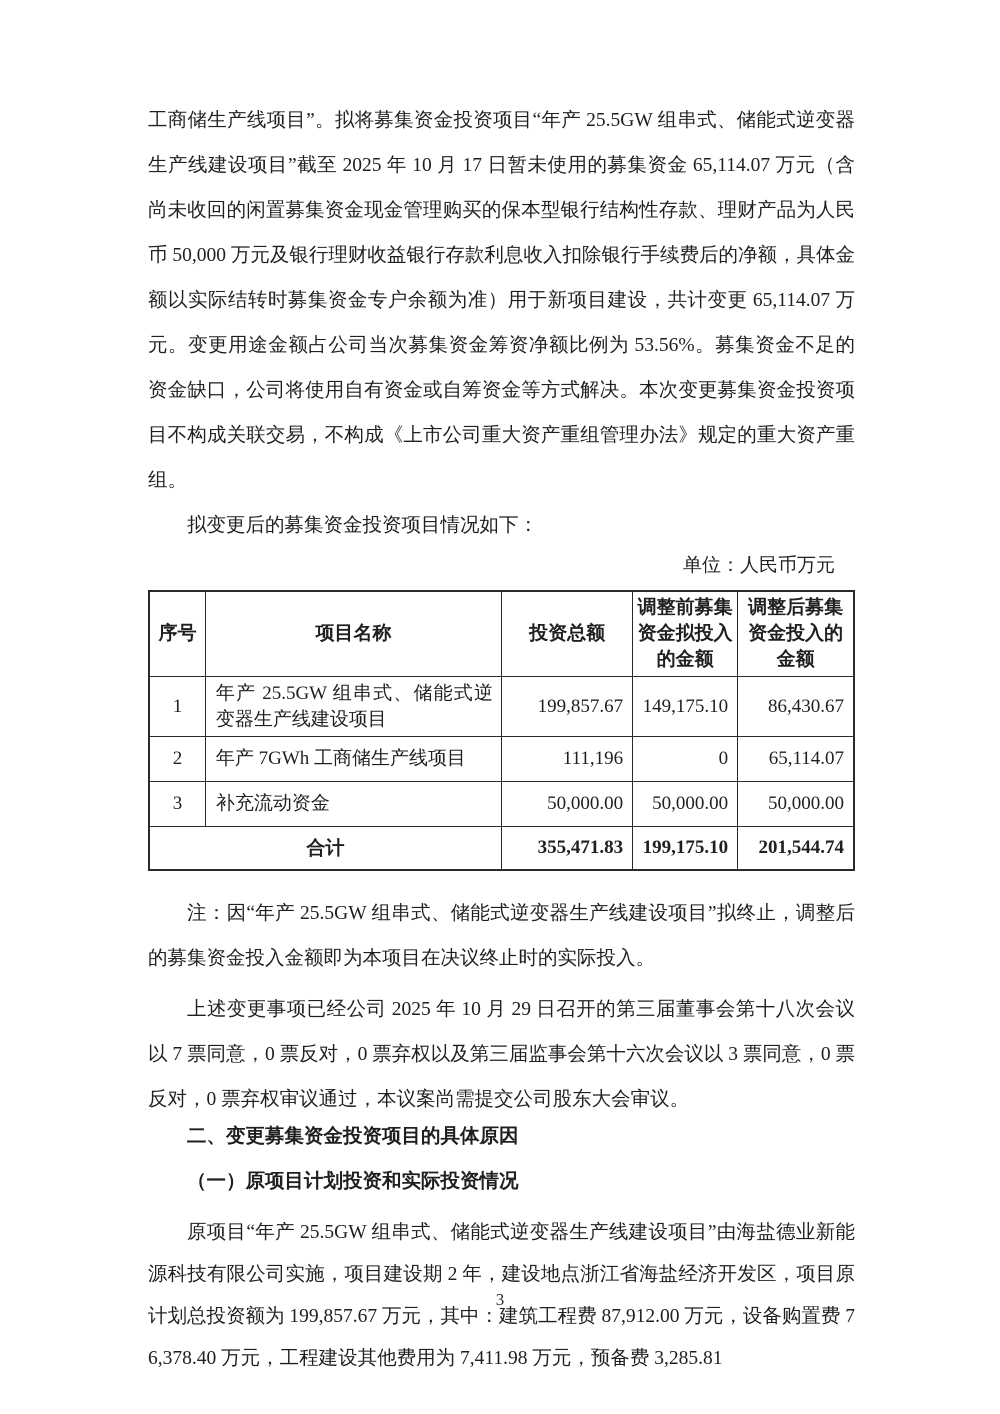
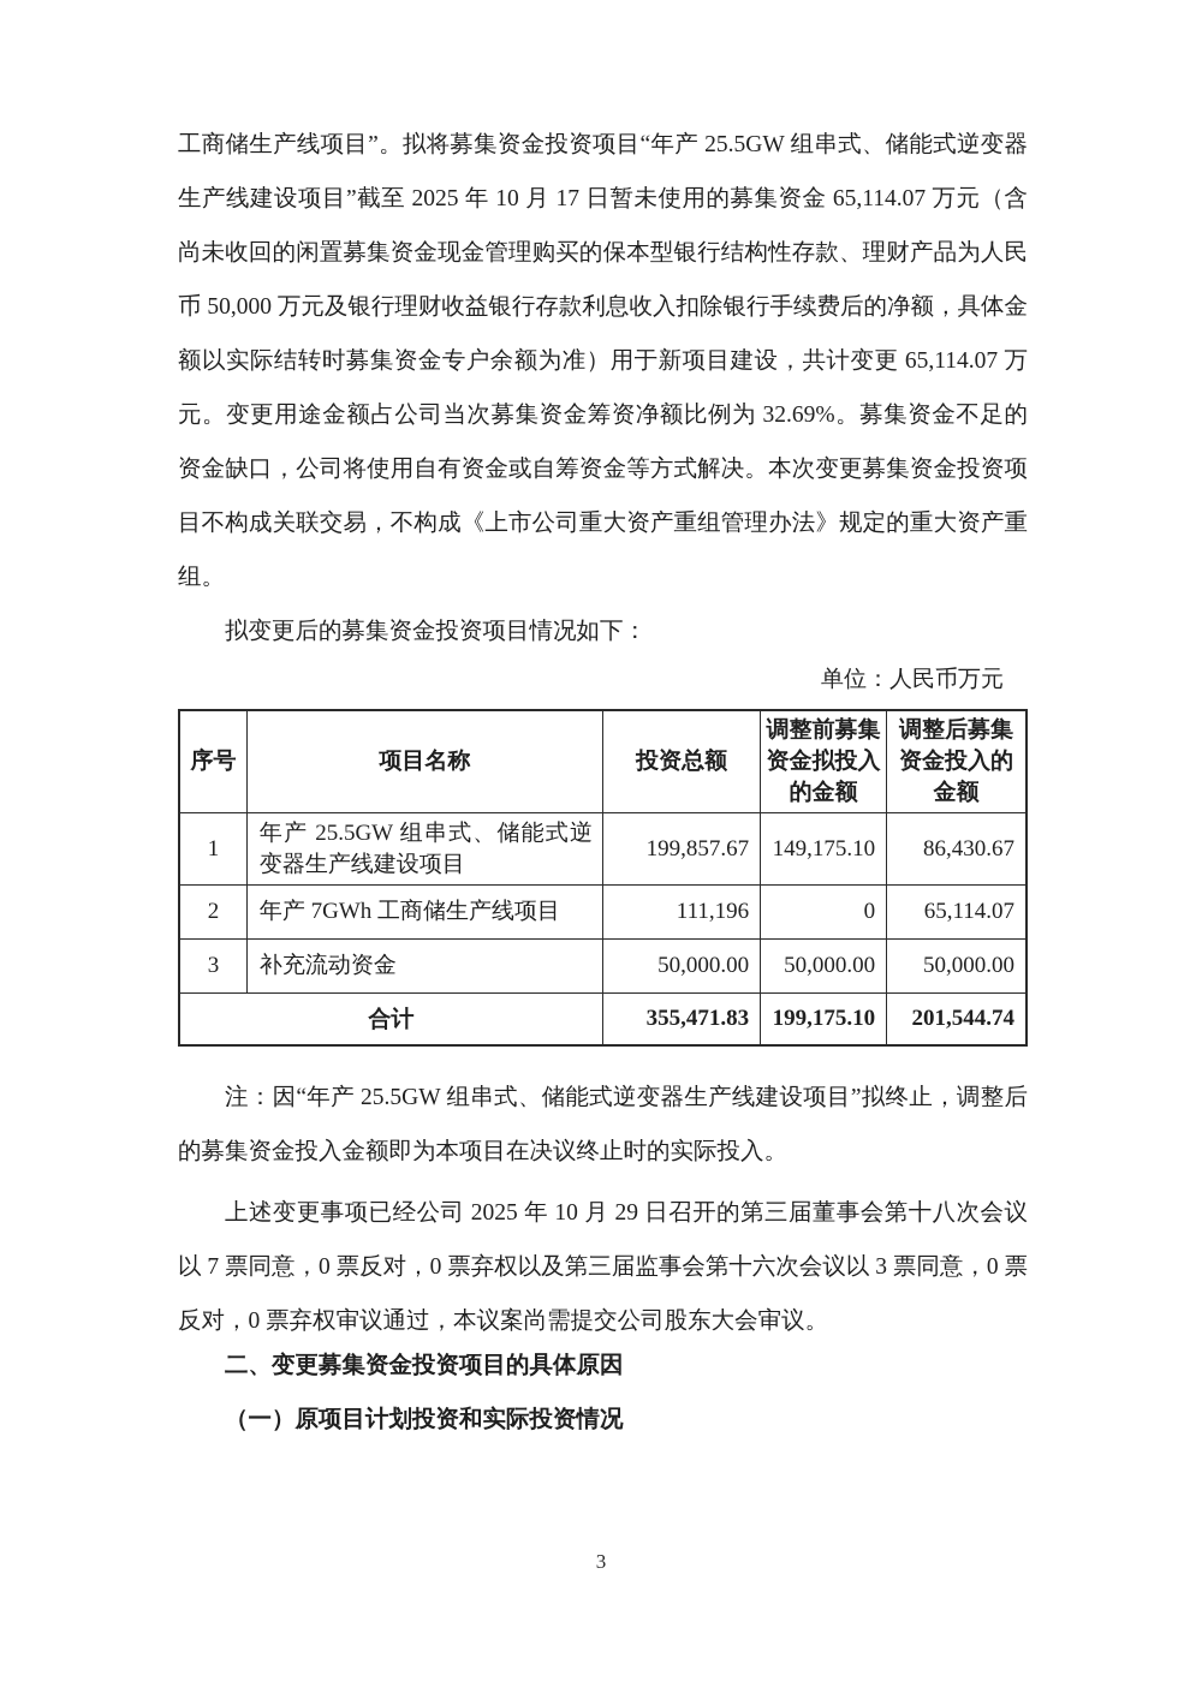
- 工商储生产线项目”。拟将募集资金投资项目“年产 25.5GW 组串式、储能式逆变器生产线建设项目”截至 2025 年 10 月 17 日暂未使用的募集资金 65,114.07 万元（含尚未收回的闲置募集资金现金管理购买的保本型银行结构性存款、理财产品为人民币 50,000 万元及银行理财收益银行存款利息收入扣除银行手续费后的净额，具体金额以实际结转时募集资金专户余额为准）用于新项目建设，共计变更 65,114.07 万元。变更用途金额占公司当次募集资金筹资净额比例为 53.56%。募集资金不足的资金缺口，公司将使用自有资金或自筹资金等方式解决。本次变更募集资金投资项目不构成关联交易，不构成《上市公司重大资产重组管理办法》规定的重大资产重组。
+ 工商储生产线项目”。拟将募集资金投资项目“年产 25.5GW 组串式、储能式逆变器生产线建设项目”截至 2025 年 10 月 17 日暂未使用的募集资金 65,114.07 万元（含尚未收回的闲置募集资金现金管理购买的保本型银行结构性存款、理财产品为人民币 50,000 万元及银行理财收益银行存款利息收入扣除银行手续费后的净额，具体金额以实际结转时募集资金专户余额为准）用于新项目建设，共计变更 65,114.07 万元。变更用途金额占公司当次募集资金筹资净额比例为 32.69%。募集资金不足的资金缺口，公司将使用自有资金或自筹资金等方式解决。本次变更募集资金投资项目不构成关联交易，不构成《上市公司重大资产重组管理办法》规定的重大资产重组。
  拟变更后的募集资金投资项目情况如下：
  单位：人民币万元
  序号	项目名称	投资总额	调整前募集 资金拟投入 的金额	调整后募集 资金投入的 金额
  1	年产 25.5GW 组串式、储能式逆变器生产线建设项目	199,857.67	149,175.10	86,430.67
  2	年产 7GWh 工商储生产线项目	111,196	0	65,114.07
  3	补充流动资金	50,000.00	50,000.00	50,000.00
  合计	355,471.83	199,175.10	201,544.74
  注：因“年产 25.5GW 组串式、储能式逆变器生产线建设项目”拟终止，调整后的募集资金投入金额即为本项目在决议终止时的实际投入。
  上述变更事项已经公司 2025 年 10 月 29 日召开的第三届董事会第十八次会议以 7 票同意，0 票反对，0 票弃权以及第三届监事会第十六次会议以 3 票同意，0 票反对，0 票弃权审议通过，本议案尚需提交公司股东大会审议。
  二、变更募集资金投资项目的具体原因
  （一）原项目计划投资和实际投资情况
- 原项目“年产 25.5GW 组串式、储能式逆变器生产线建设项目”由海盐德业新能源科技有限公司实施，项目建设期 2 年，建设地点浙江省海盐经济开发区，项目原计划总投资额为 199,857.67 万元，其中：建筑工程费 87,912.00 万元，设备购置费 76,378.40 万元，工程建设其他费用为 7,411.98 万元，预备费 3,285.81
  3
